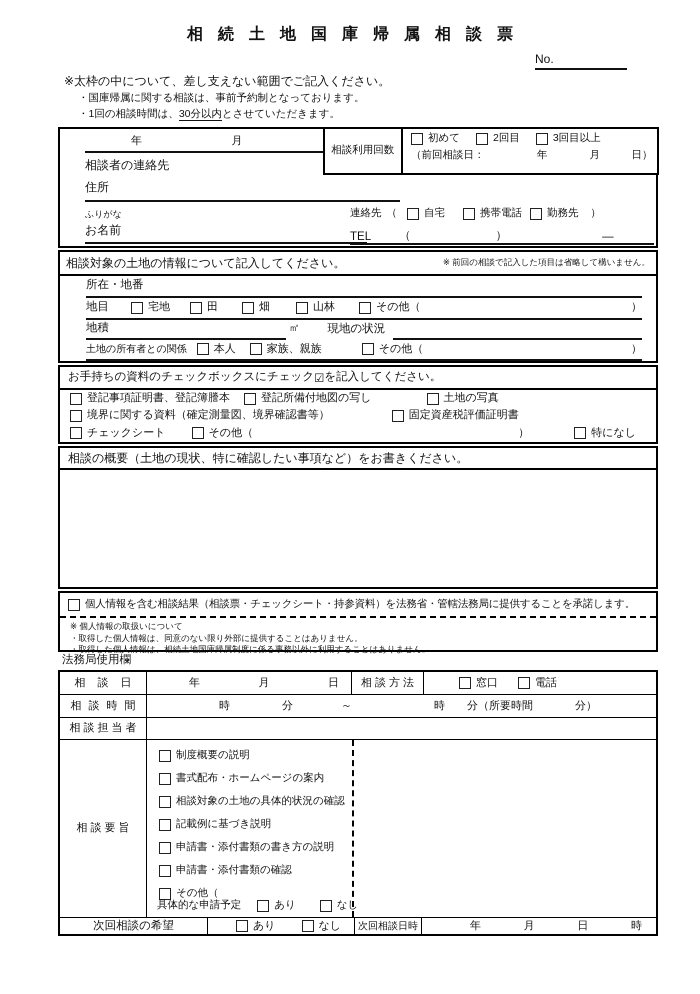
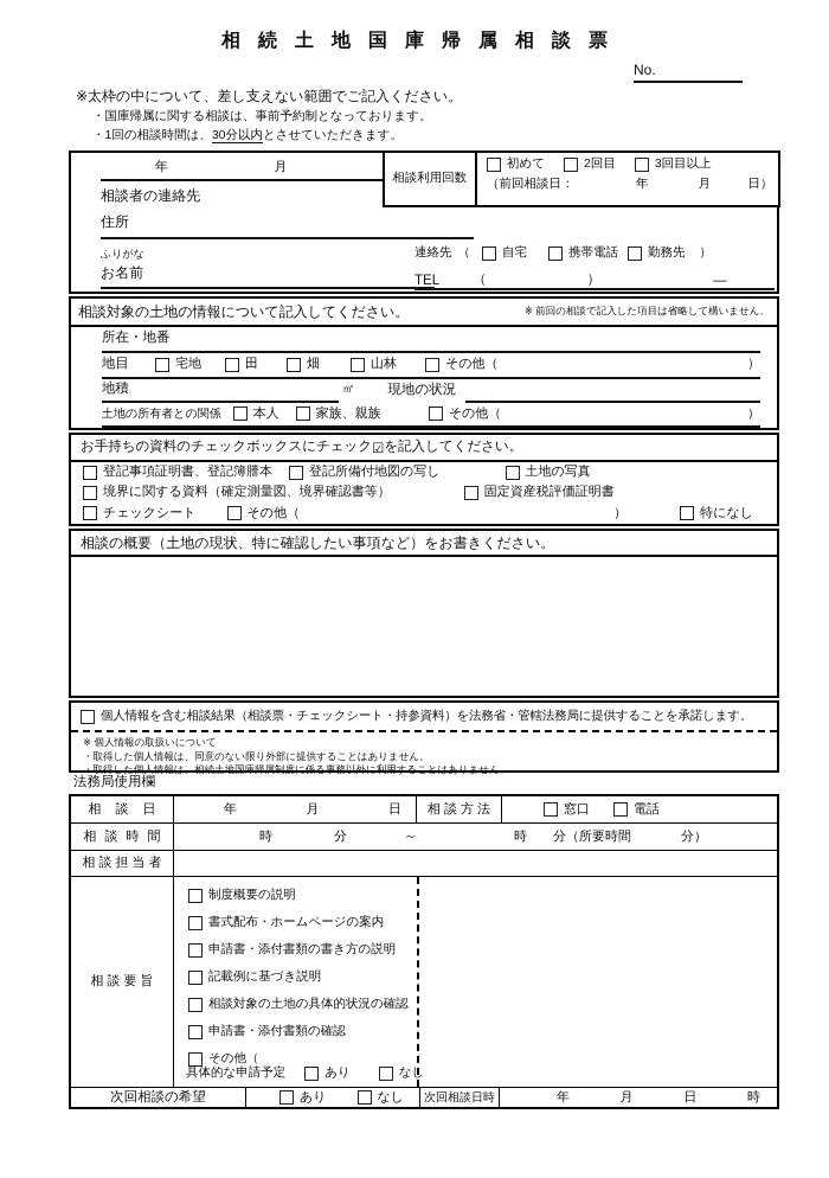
  相続土地国庫帰属相談票
  No.
  ※太枠の中について、差し支えない範囲でご記入ください。
  ・国庫帰属に関する相談は、事前予約制となっております。
  ・1回の相談時間は、30分以内とさせていただきます。
  年
  月
  相談者の連絡先
  住所
  ふりがな
  お名前
  相談利用回数
  初めて
  2回目
  3回目以上
  （前回相談日： 年 月 日）
  連絡先
  （
  自宅
  携帯電話
  勤務先
  ）
  TEL
  （
  ）
  ―
  相談対象の土地の情報について記入してください。
  ※ 前回の相談で記入した項目は省略して構いません。
  所在・地番
  地目
  宅地
  田
  畑
  山林
  その他（
  ）
  地積
  ㎡
  現地の状況
  土地の所有者との関係
  本人
  家族、親族
  その他（
  ）
  お手持ちの資料のチェックボックスにチェック
  ☑
  を記入してください。
  登記事項証明書、登記簿謄本
  登記所備付地図の写し
  土地の写真
  境界に関する資料（確定測量図、境界確認書等）
  固定資産税評価証明書
  チェックシート
  その他（
  ）
  特になし
  相談の概要（土地の現状、特に確認したい事項など）をお書きください。
  個人情報を含む相談結果（相談票・チェックシート・持参資料）を法務省・管轄法務局に提供することを承諾します。
  ※ 個人情報の取扱いについて
  ・取得した個人情報は、同意のない限り外部に提供することはありません。
  ・取得した個人情報は、相続土地国庫帰属制度に係る事務以外に利用することはありません。
  法務局使用欄
  相談日
  年
  月
  日
  相談方法
  窓口
  電話
  相談時間
  時
  分
  ～
  時
  分（所要時間
  分）
  相談担当者
  相談要旨
  制度概要の説明
  書式配布・ホームページの案内
- 相談対象の土地の具体的状況の確認
+ 申請書・添付書類の書き方の説明
  記載例に基づき説明
- 申請書・添付書類の書き方の説明
+ 相談対象の土地の具体的状況の確認
  申請書・添付書類の確認
  その他（
  具体的な申請予定
  あり
  なし
  次回相談の希望
  あり
  なし
  次回相談日時
  年
  月
  日
  時
